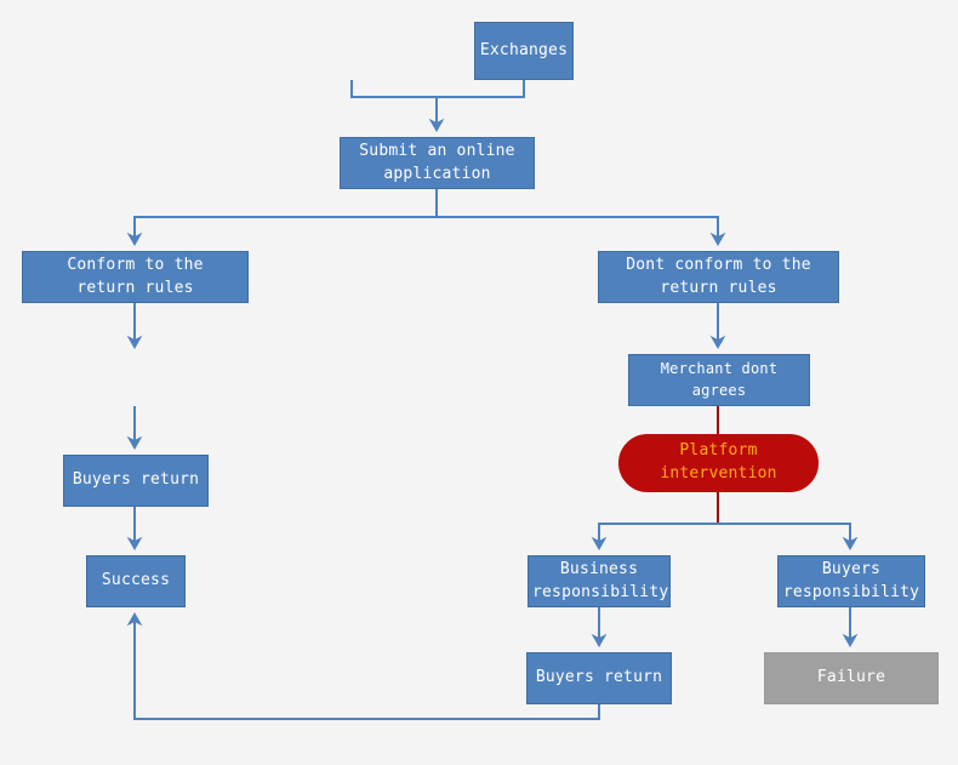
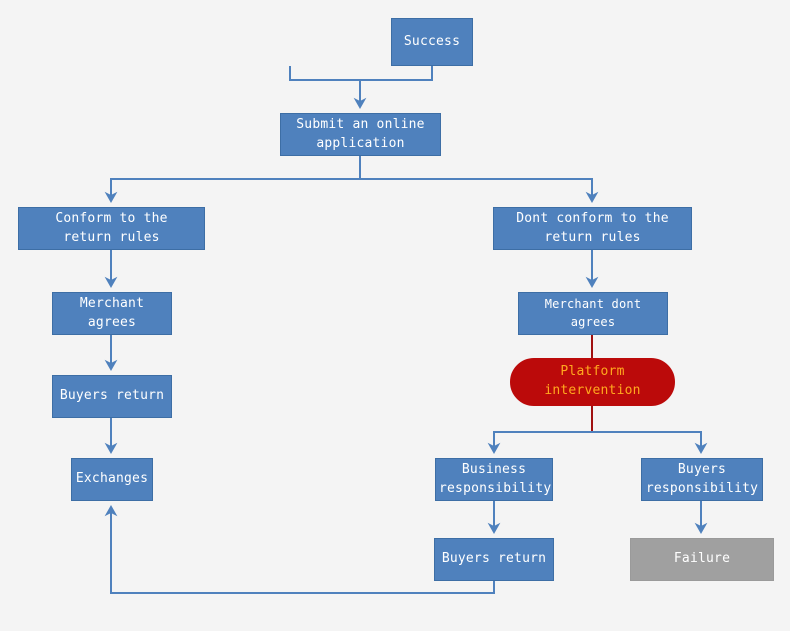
- Exchanges
+ Success
  Submit an online
  application
  Conform to the
  return rules
  Dont conform to the
  return rules
+ Merchant agrees
  Merchant dont agrees
  Buyers return
  Platform
  intervention
- Success
+ Exchanges
  Business
  responsibility
  Buyers
  responsibility
  Buyers return
  Failure
